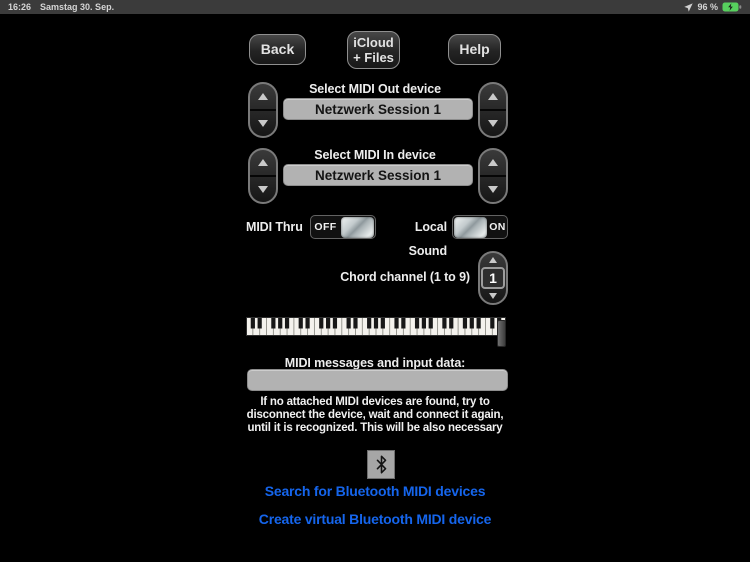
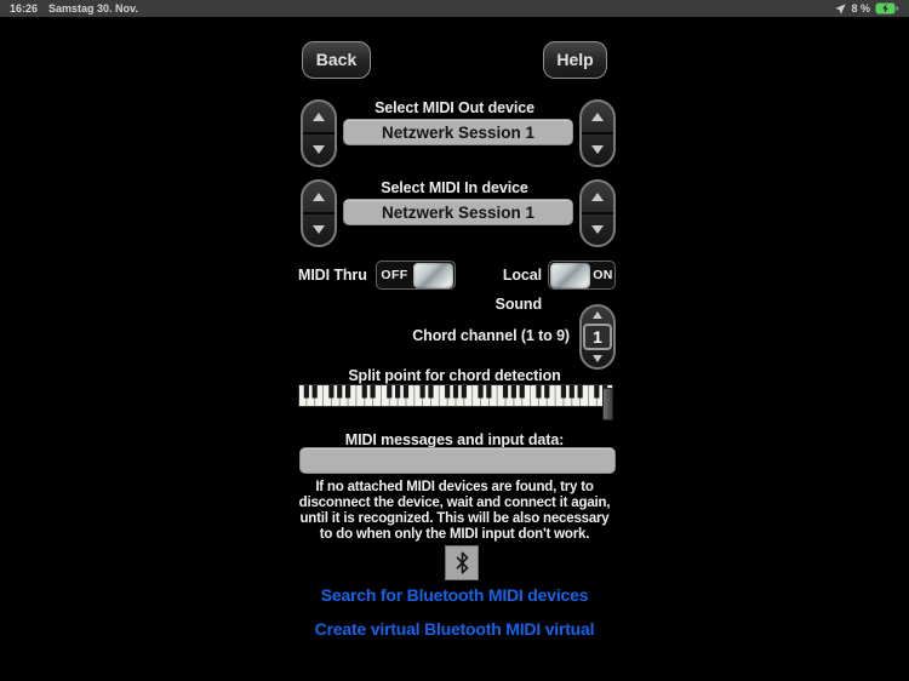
  16:26
- Samstag 30. Sep.
+ Samstag 30. Nov.
- 96 %
+ 8 %
  Back
- iCloud
- + Files
  Help
  Select MIDI Out device
  Netzwerk Session 1
  Select MIDI In device
  Netzwerk Session 1
  MIDI Thru
  OFF
  Local Sound
  ON
  Chord channel (1 to 9)
  1
+ Split point for chord detection
  MIDI messages and input data:
  If no attached MIDI devices are found, try to
  disconnect the device, wait and connect it again,
  until it is recognized. This will be also necessary
+ to do when only the MIDI input don't work.
  Search for Bluetooth MIDI devices
- Create virtual Bluetooth MIDI device
+ Create virtual Bluetooth MIDI virtual
